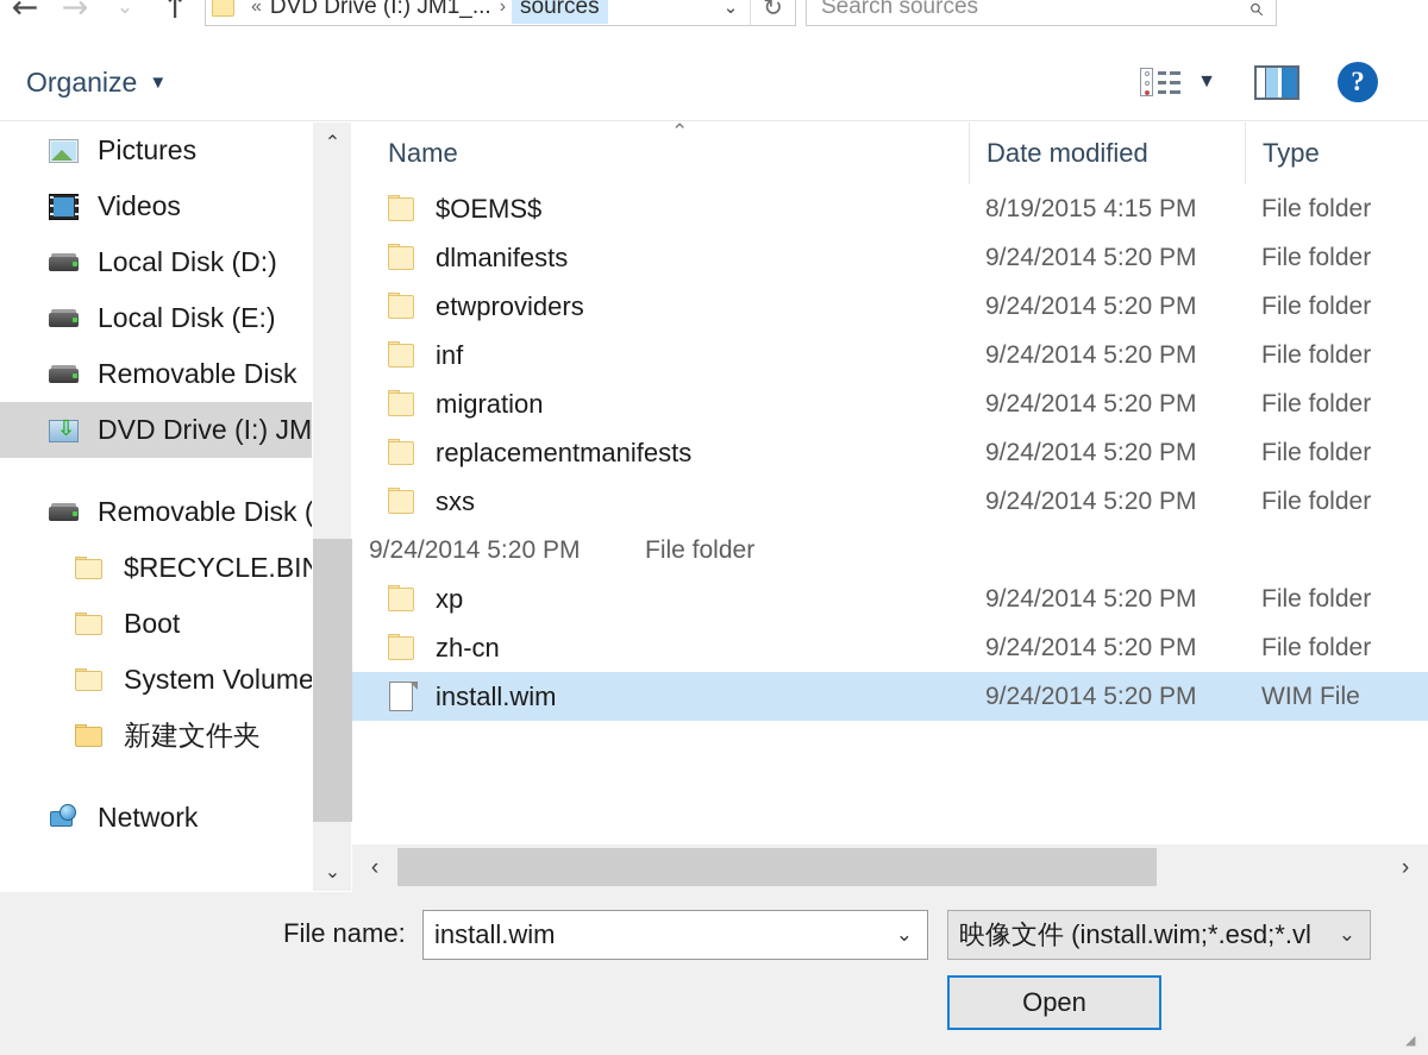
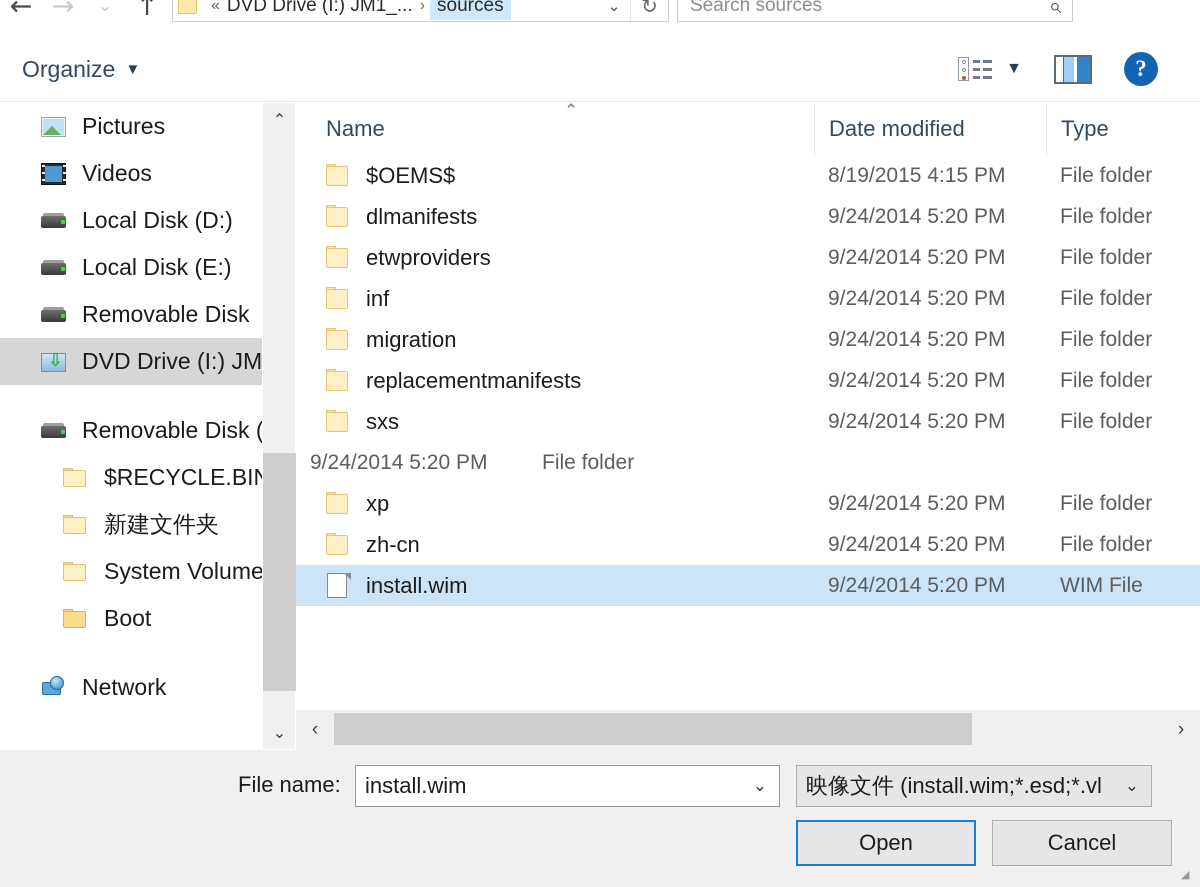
  ←
  →
  ⌄
  ↑
  «
  DVD Drive (I:) JM1_...
  ›
  sources
  ⌄
  ↻
  Search sources
  Organize
  ▼
  ▼
  ?
  Pictures
  Videos
  Local Disk (D:)
  Local Disk (E:)
  Removable Disk
  ⇩
  DVD Drive (I:) JM
  Removable Disk (
  $RECYCLE.BI
- Boot
+ 新建文件夹
  System Volume
- 新建文件夹
+ Boot
  Network
  ⌃
  ⌄
  ⌃
  Name
  Date modified
  Type
  $OEMS$
  8/19/2015 4:15 PM
  File folder
  dlmanifests
  9/24/2014 5:20 PM
  File folder
  etwproviders
  9/24/2014 5:20 PM
  File folder
  inf
  9/24/2014 5:20 PM
  File folder
  migration
  9/24/2014 5:20 PM
  File folder
  replacementmanifests
  9/24/2014 5:20 PM
  File folder
  sxs
  9/24/2014 5:20 PM
  File folder
  9/24/2014 5:20 PM
  File folder
  xp
  9/24/2014 5:20 PM
  File folder
  zh-cn
  9/24/2014 5:20 PM
  File folder
  install.wim
  9/24/2014 5:20 PM
  WIM File
  ‹
  ›
  File name:
  install.wim
  ⌄
  映像文件 (install.wim;*.esd;*.vl
  ⌄
  Open
+ Cancel
  ◢
